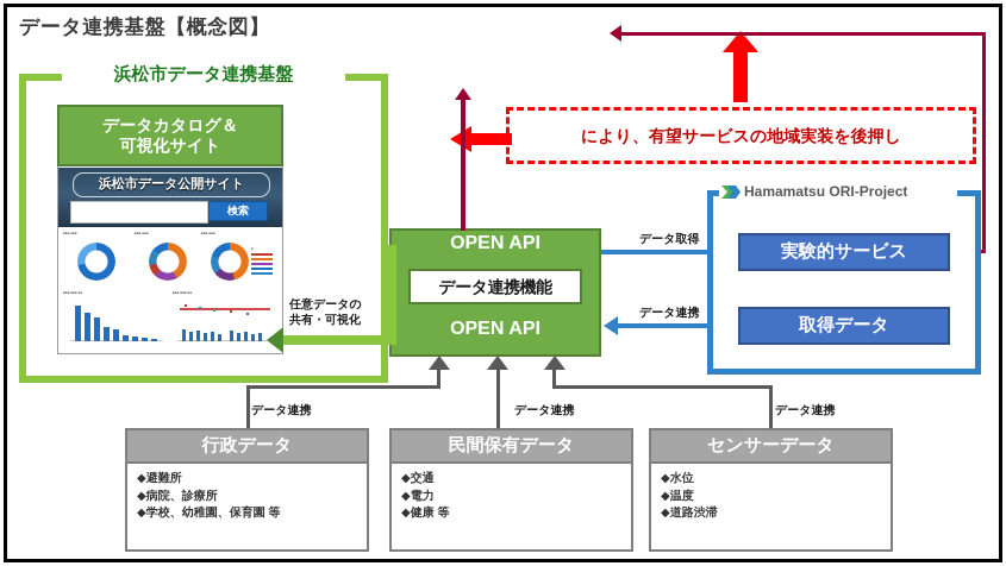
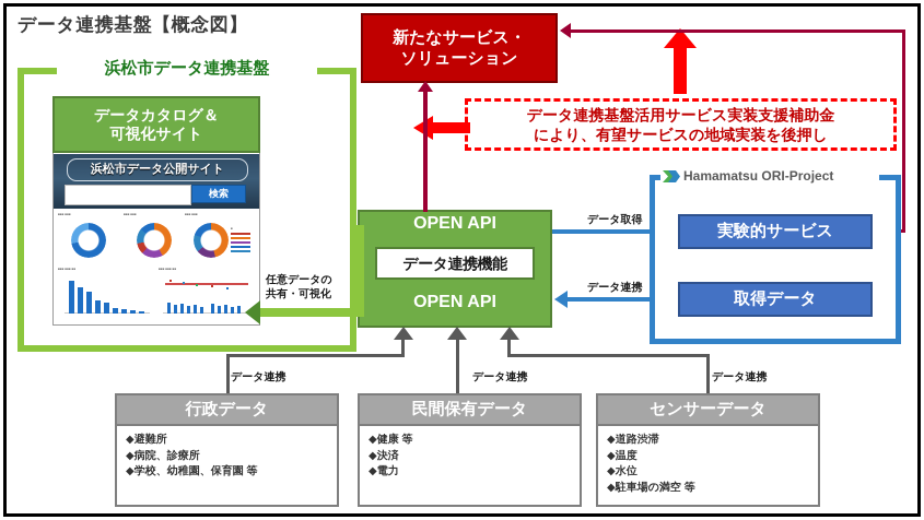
  データ連携基盤【概念図】
  浜松市データ連携基盤
  データカタログ＆
  可視化サイト
  浜松市データ公開サイト
  検索
  OPEN API
  データ連携機能
  OPEN API
+ 新たなサービス・
+ ソリューション
+ データ連携基盤活用サービス実装支援補助金
  により、有望サービスの地域実装を後押し
  データ取得
  データ連携
  任意データの
  共有・可視化
  データ連携
  データ連携
  データ連携
  Hamamatsu ORI-Project
  実験的サービス
  取得データ
  行政データ
  ◆避難所
  ◆病院、診療所
  ◆学校、幼稚園、保育園 等
  民間保有データ
- ◆交通
- ◆電力
+ ◆健康 等
+ ◆決済
- ◆健康 等
+ ◆電力
  センサーデータ
- ◆水位
+ ◆道路渋滞
  ◆温度
- ◆道路渋滞
+ ◆水位
+ ◆駐車場の満空 等
